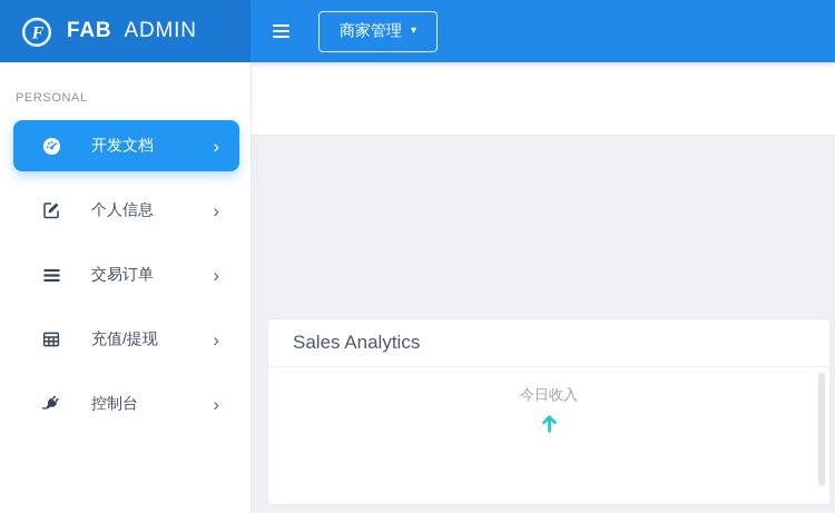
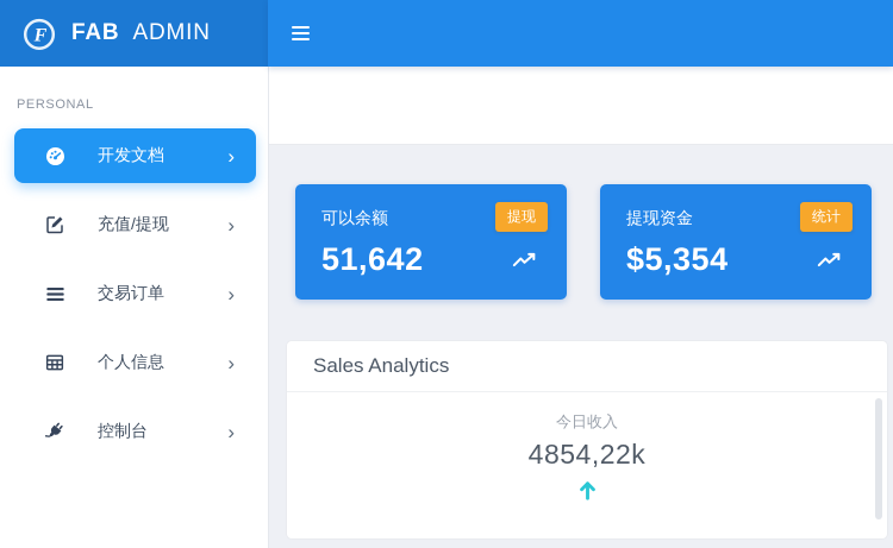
  F
  FAB ADMIN
- 商家管理
- ▾
  PERSONAL
  开发文档
  ›
- 个人信息
+ 充值/提现
  ›
  交易订单
  ›
- 充值/提现
+ 个人信息
  ›
  控制台
  ›
+ 可以余额
+ 提现
+ 51,642
+ 提现资金
+ 统计
+ $5,354
  Sales Analytics
  今日收入
+ 4854,22k
